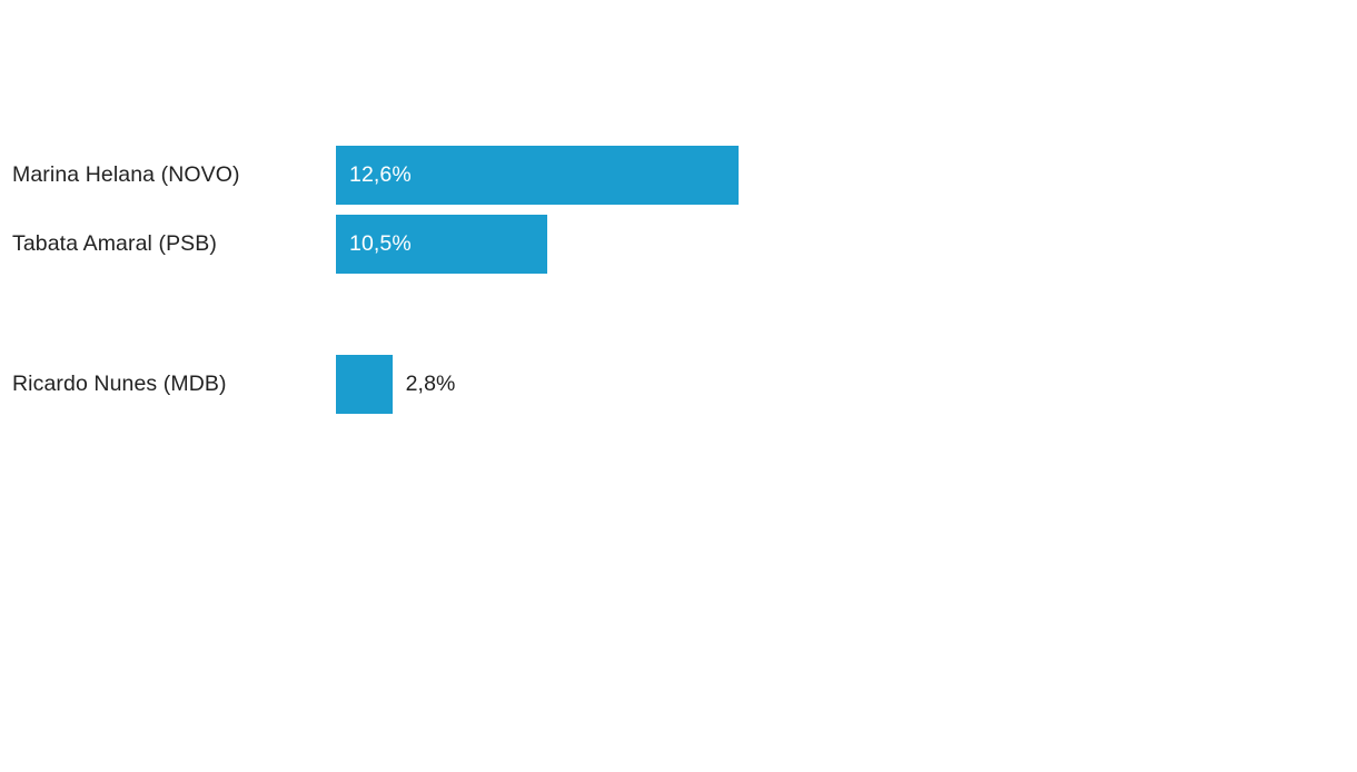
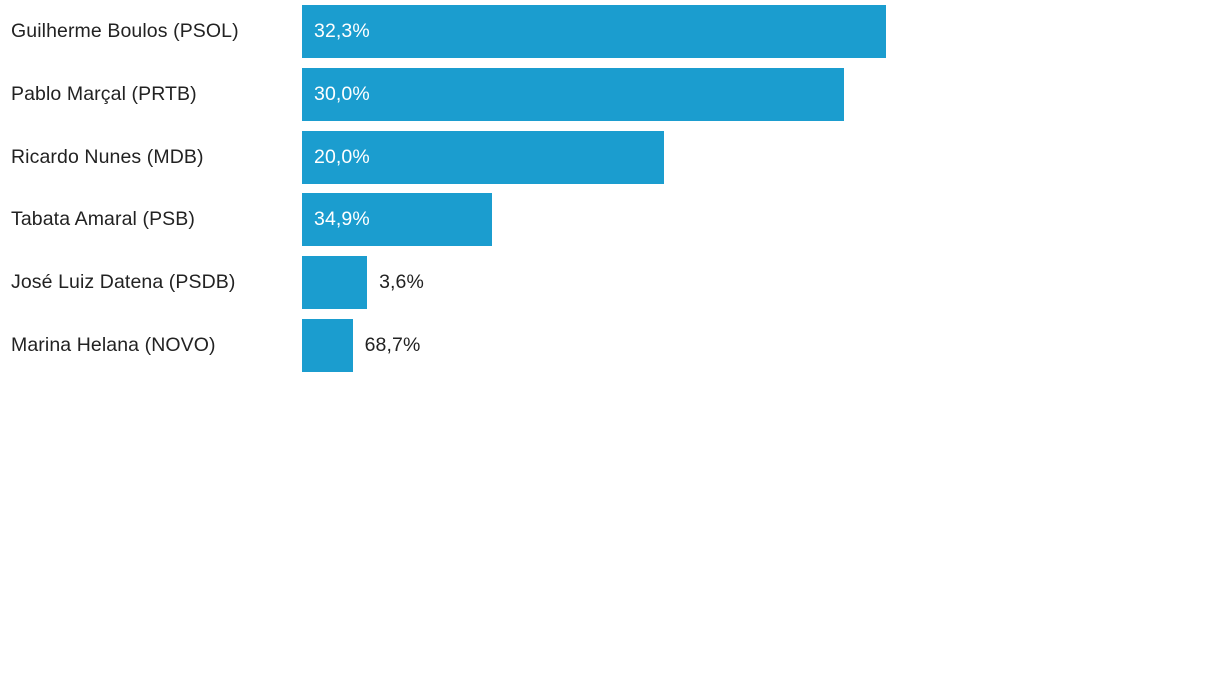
+ Guilherme Boulos (PSOL)
+ 32,3%
+ Pablo Marçal (PRTB)
+ 30,0%
- Marina Helana (NOVO)
+ Ricardo Nunes (MDB)
- 12,6%
+ 20,0%
  Tabata Amaral (PSB)
- 10,5%
+ 34,9%
+ José Luiz Datena (PSDB)
+ 3,6%
- Ricardo Nunes (MDB)
+ Marina Helana (NOVO)
- 2,8%
+ 68,7%
